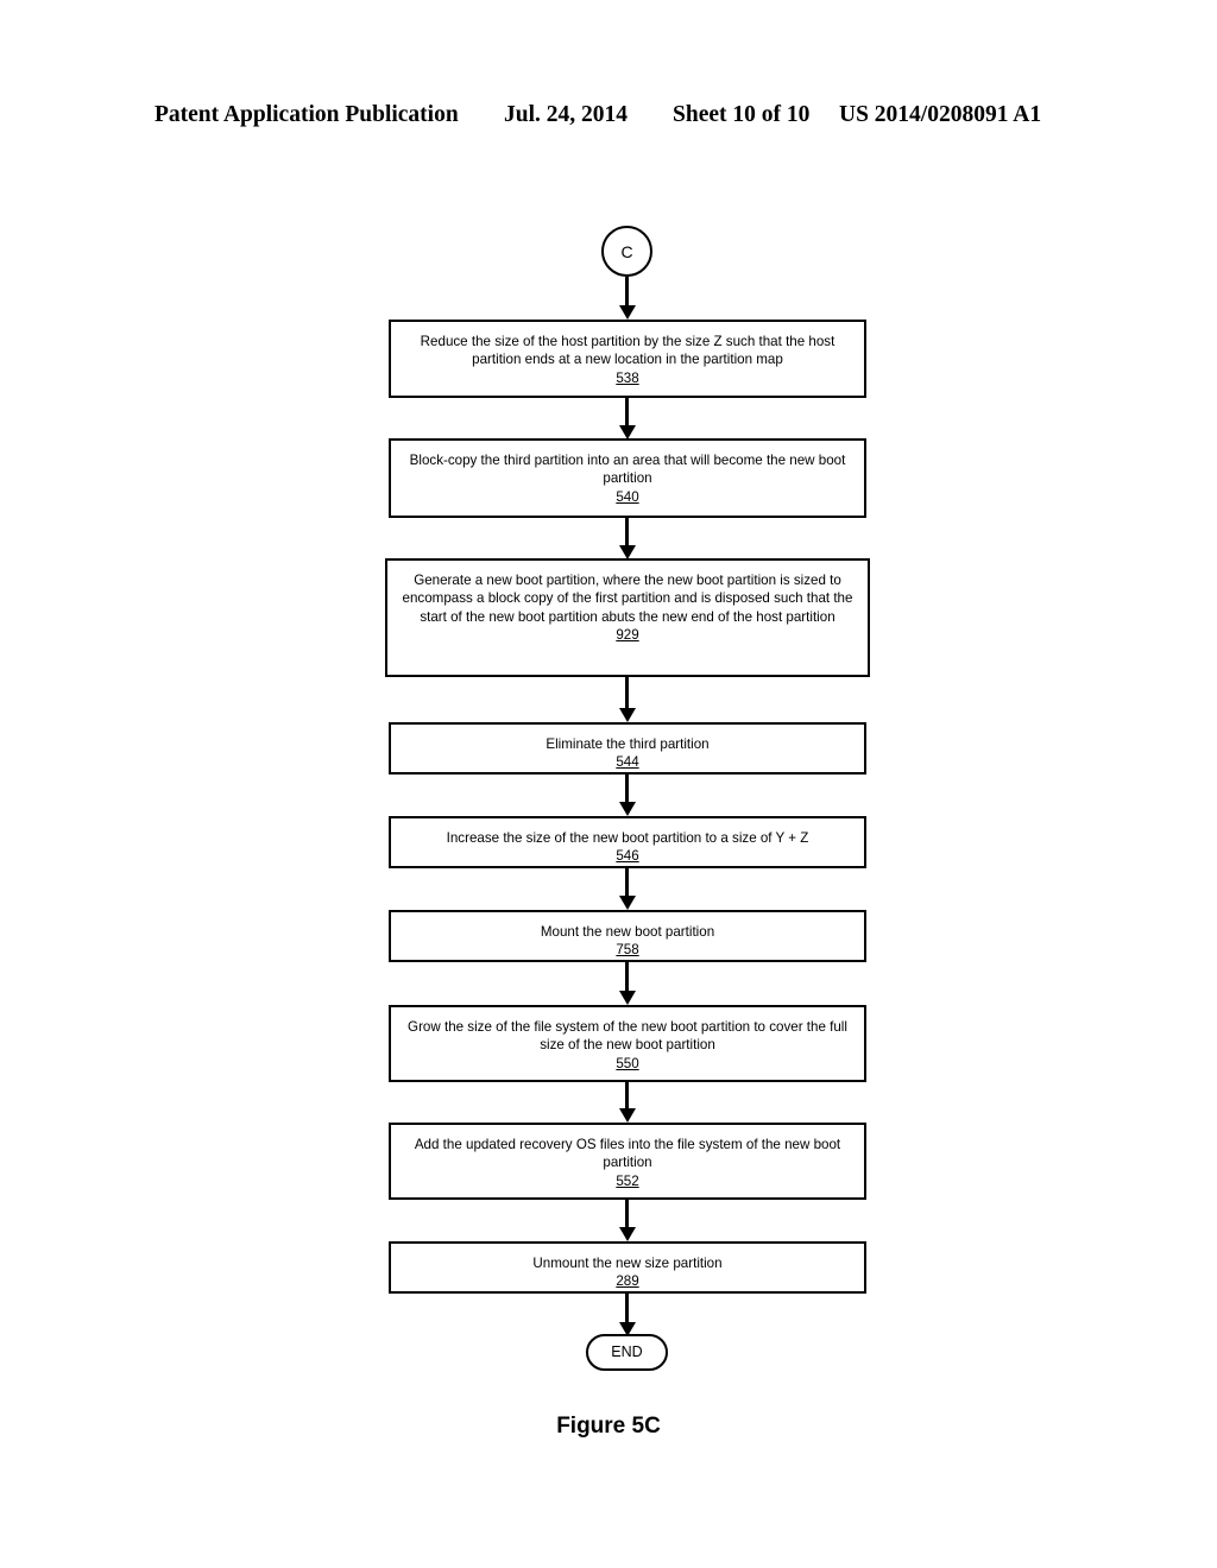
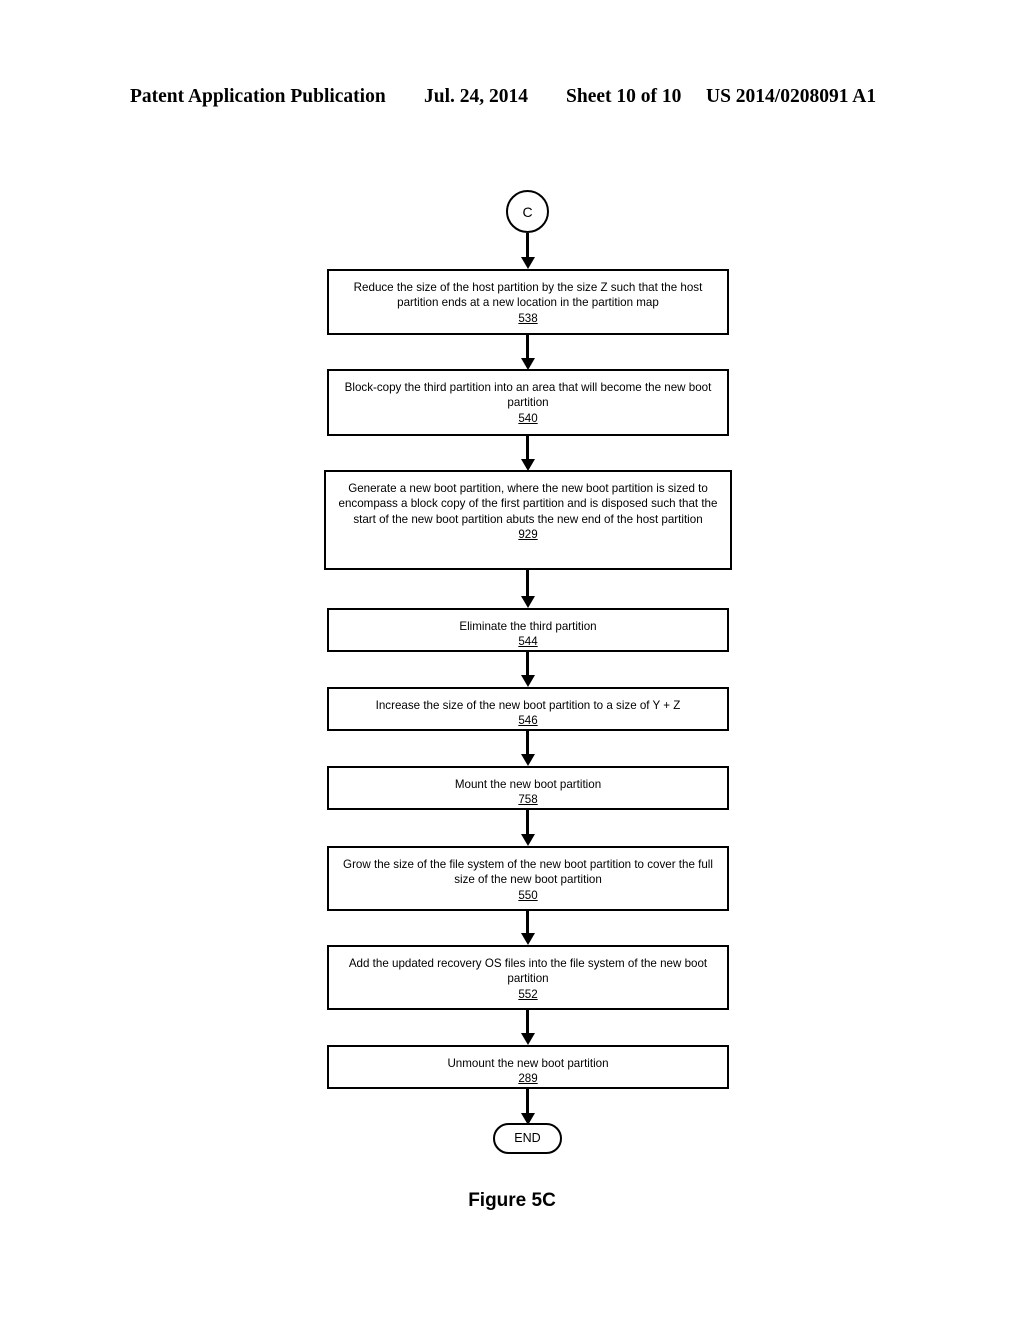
  Patent Application Publication
  Jul. 24, 2014
  Sheet 10 of 10
  US 2014/0208091 A1
  C
  Reduce the size of the host partition by the size Z such that the host partition ends at a new location in the partition map
  538
  Block-copy the third partition into an area that will become the new boot partition
  540
  Generate a new boot partition, where the new boot partition is sized to encompass a block copy of the first partition and is disposed such that the start of the new boot partition abuts the new end of the host partition
  929
  Eliminate the third partition
  544
  Increase the size of the new boot partition to a size of Y + Z
  546
  Mount the new boot partition
  758
  Grow the size of the file system of the new boot partition to cover the full size of the new boot partition
  550
  Add the updated recovery OS files into the file system of the new boot partition
  552
- Unmount the new size partition
+ Unmount the new boot partition
  289
  END
  Figure 5C
